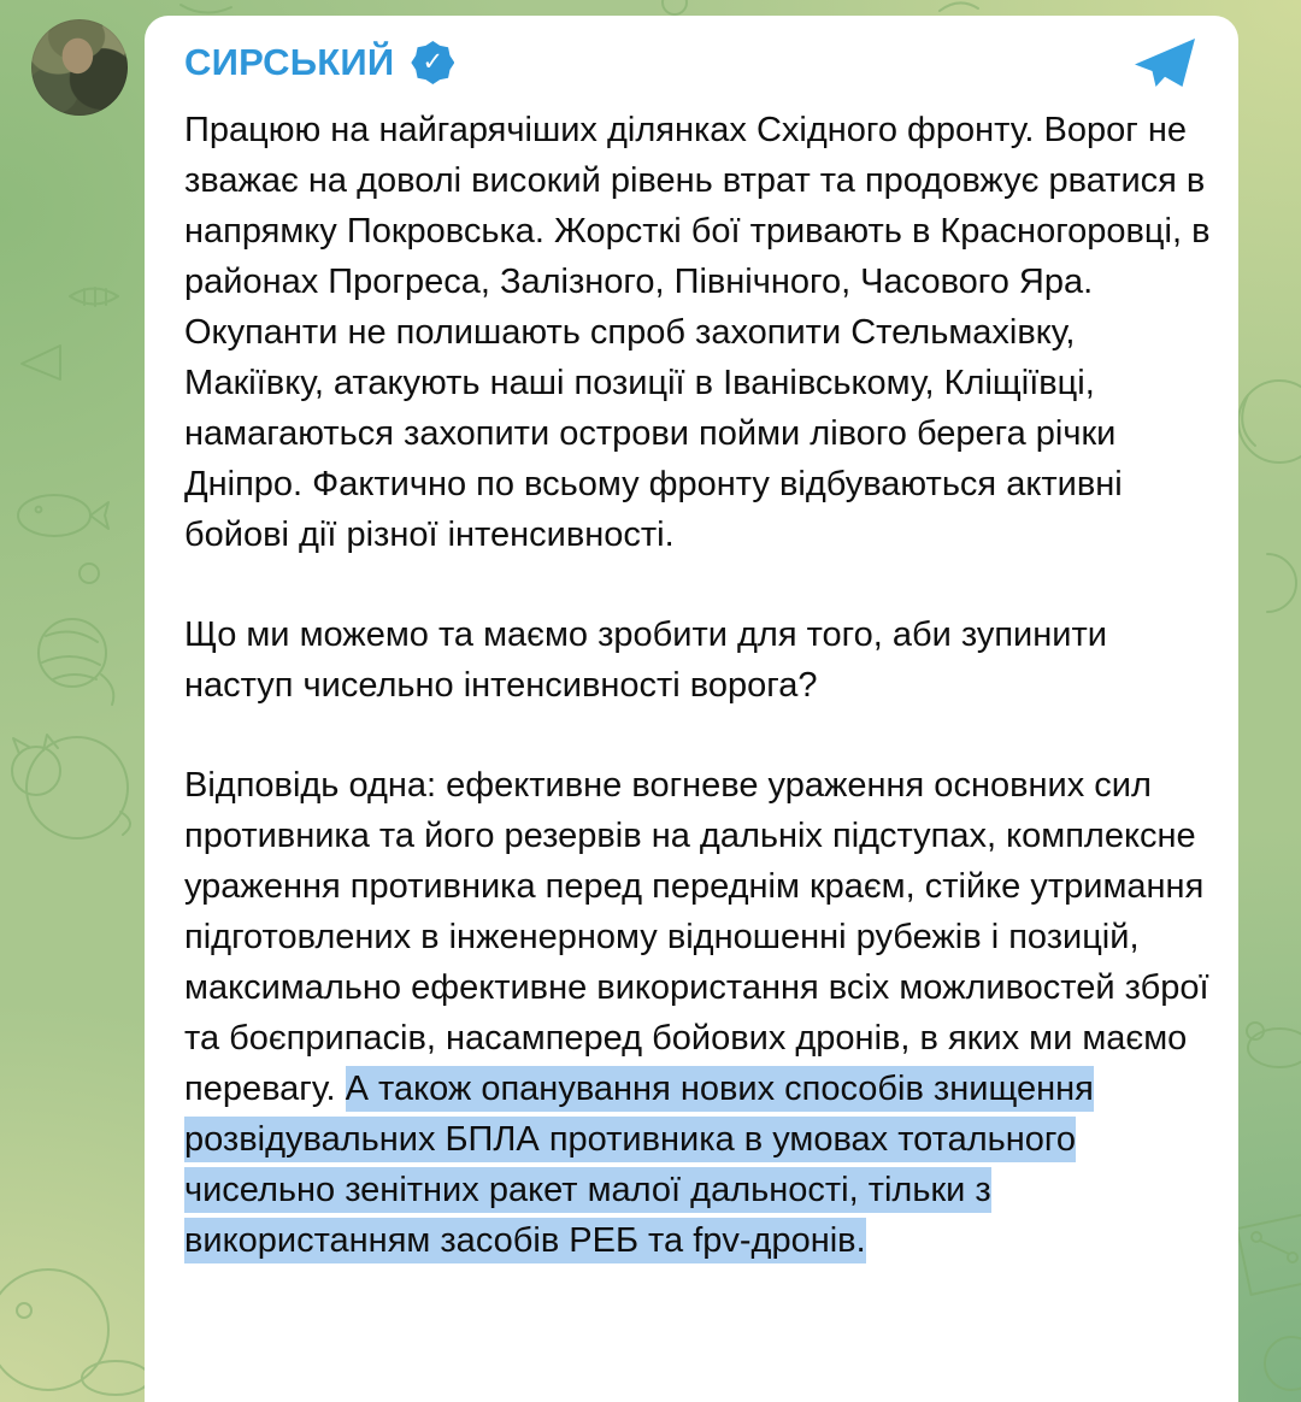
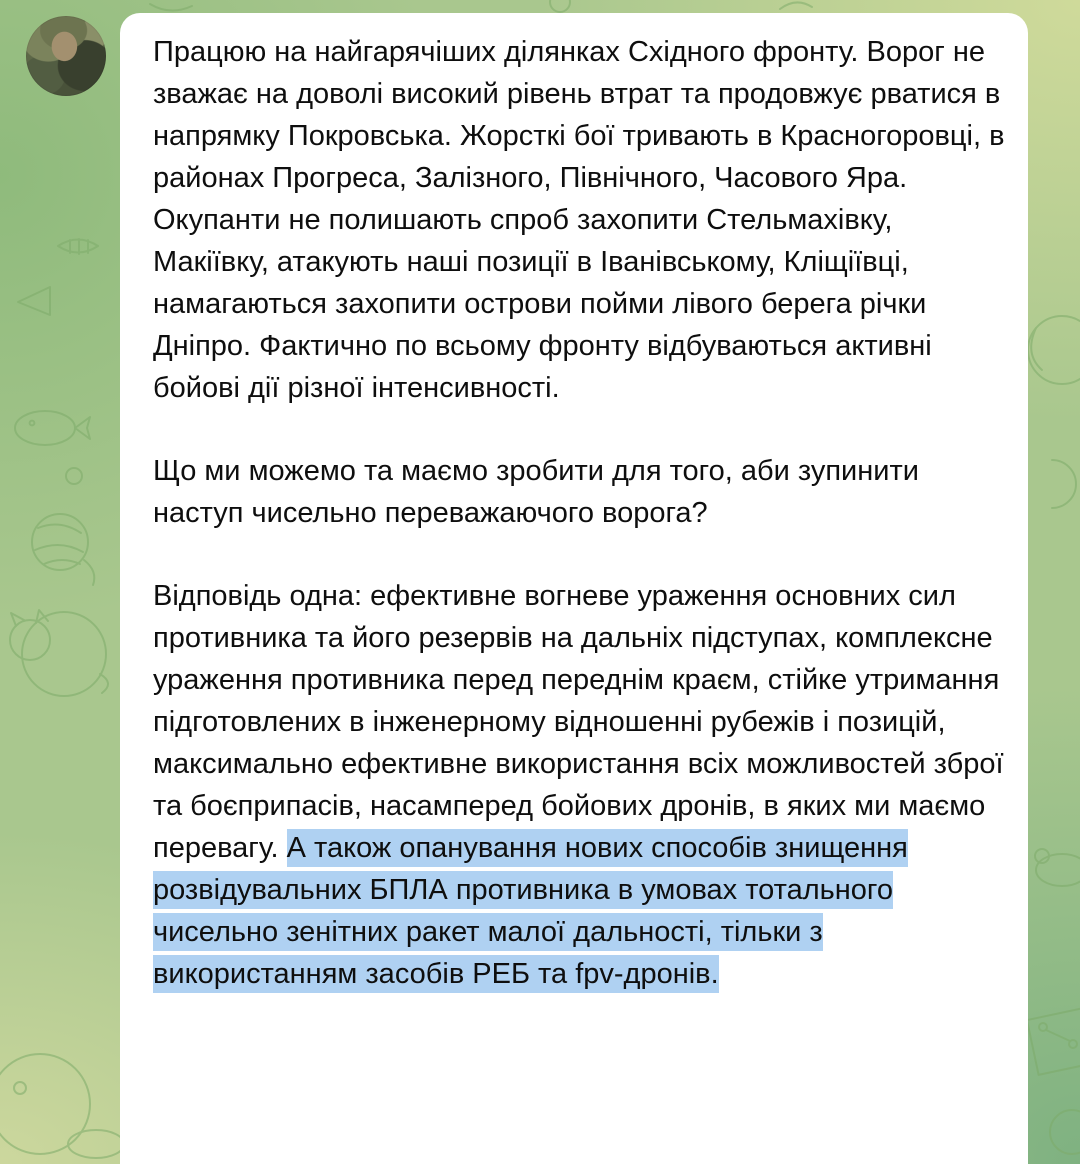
- СИРСЬКИЙ
- ✓
  Працюю на найгарячіших ділянках Східного фронту. Ворог не зважає на доволі високий рівень втрат та продовжує рватися в напрямку Покровська. Жорсткі бої тривають в Красногоровці, в районах Прогреса, Залізного, Північного, Часового Яра.
  Окупанти не полишають спроб захопити Стельмахівку, Макіївку, атакують наші позиції в Іванівському, Кліщіївці, намагаються захопити острови пойми лівого берега річки Дніпро. Фактично по всьому фронту відбуваються активні бойові дії різної інтенсивності.
- Що ми можемо та маємо зробити для того, аби зупинити наступ чисельно інтенсивності ворога?
+ Що ми можемо та маємо зробити для того, аби зупинити наступ чисельно переважаючого ворога?
  Відповідь одна: ефективне вогневе ураження основних сил противника та його резервів на дальніх підступах, комплексне ураження противника перед переднім краєм, стійке утримання підготовлених в інженерному відношенні рубежів і позицій, максимально ефективне використання всіх можливостей зброї та боєприпасів, насамперед бойових дронів, в яких ми маємо перевагу. А також опанування нових способів знищення розвідувальних БПЛА противника в умовах тотального чисельно зенітних ракет малої дальності, тільки з використанням засобів РЕБ та fpv-дронів.
